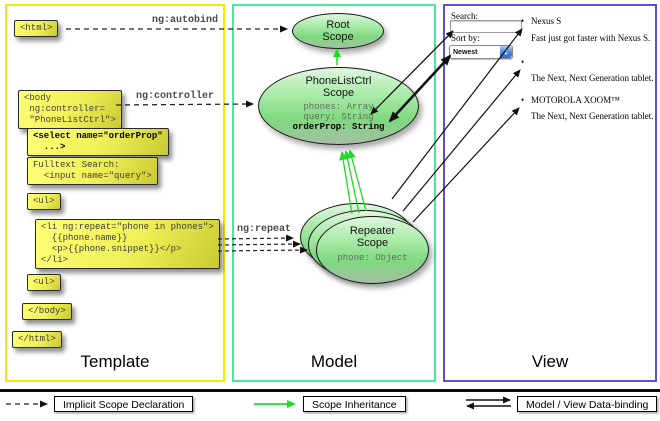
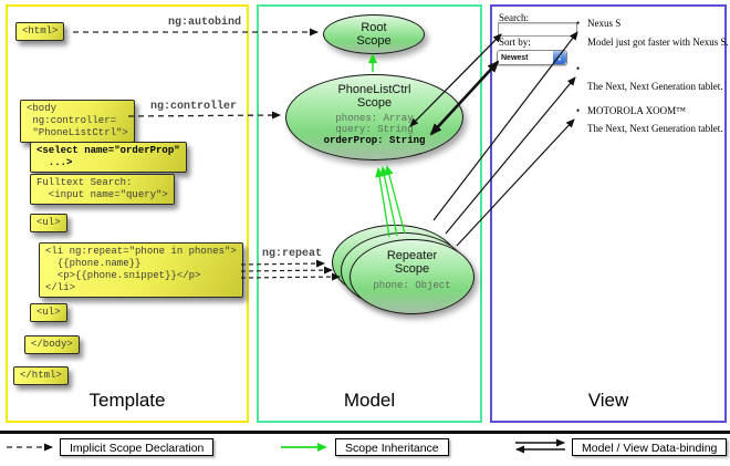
  Template
  Model
  View
  <html>
  <body
  ng:controller=
  "PhoneListCtrl">
  <select name="orderProp"
  ...>
  Fulltext Search:
  <input name="query">
  <ul>
  <li ng:repeat="phone in phones">
  {{phone.name}}
  <p>{{phone.snippet}}</p>
  </li>
  <ul>
  </body>
  </html>
  ng:autobind
  ng:controller
  ng:repeat
  Root
  Scope
  PhoneListCtrl
  Scope
  phones: Array
  query: String
  orderProp: String
  Repeater
  Scope
  phone: Object
  Search:
  Sort by:
  •
  Nexus S
- Fast just got faster with Nexus S.
+ Model just got faster with Nexus S.
  •
  The Next, Next Generation tablet.
  •
  MOTOROLA XOOM™
  The Next, Next Generation tablet.
  Implicit Scope Declaration
  Scope Inheritance
  Model / View Data-binding
